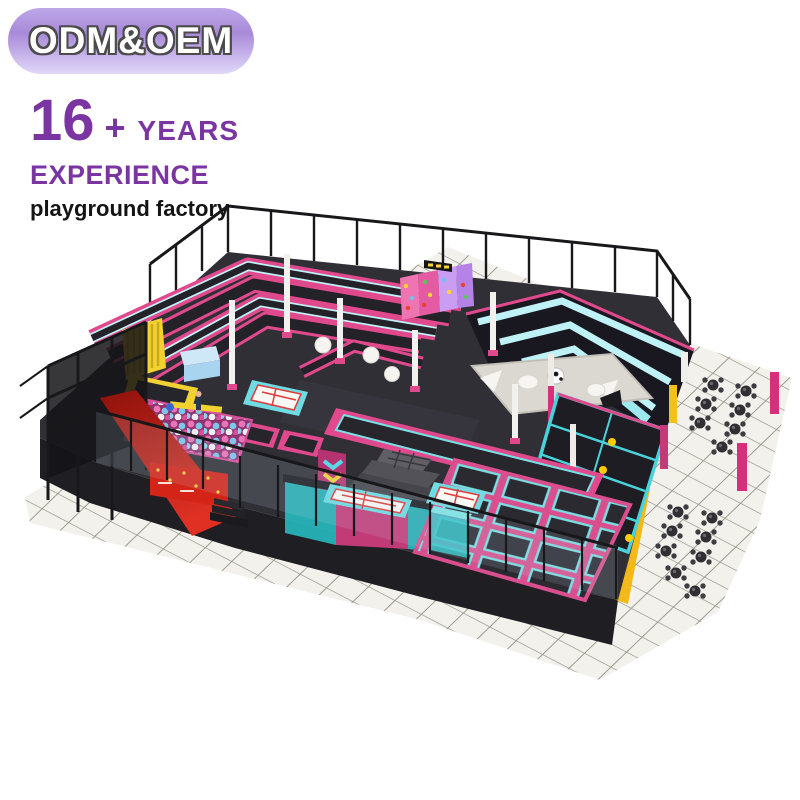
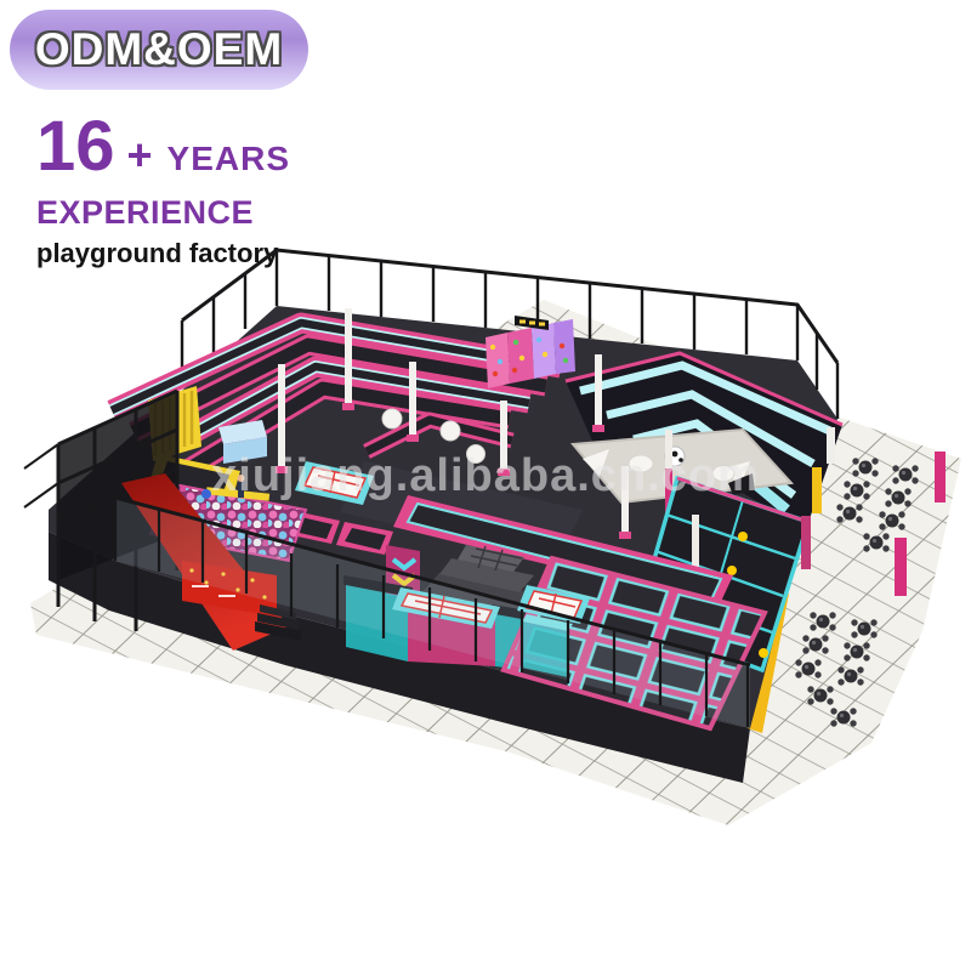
  ODM&OEM
  16
  +
  YEARS
  EXPERIENCE
  playground factor
+ xiujiang.alibaba.cn.com
